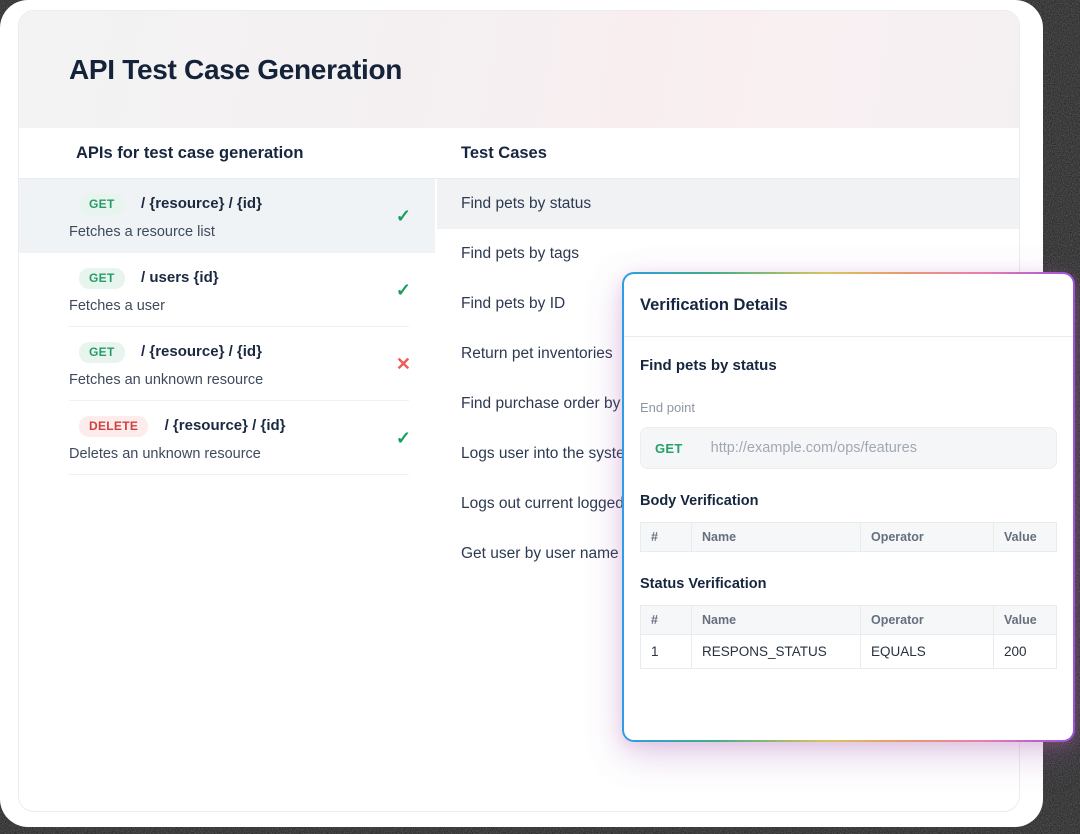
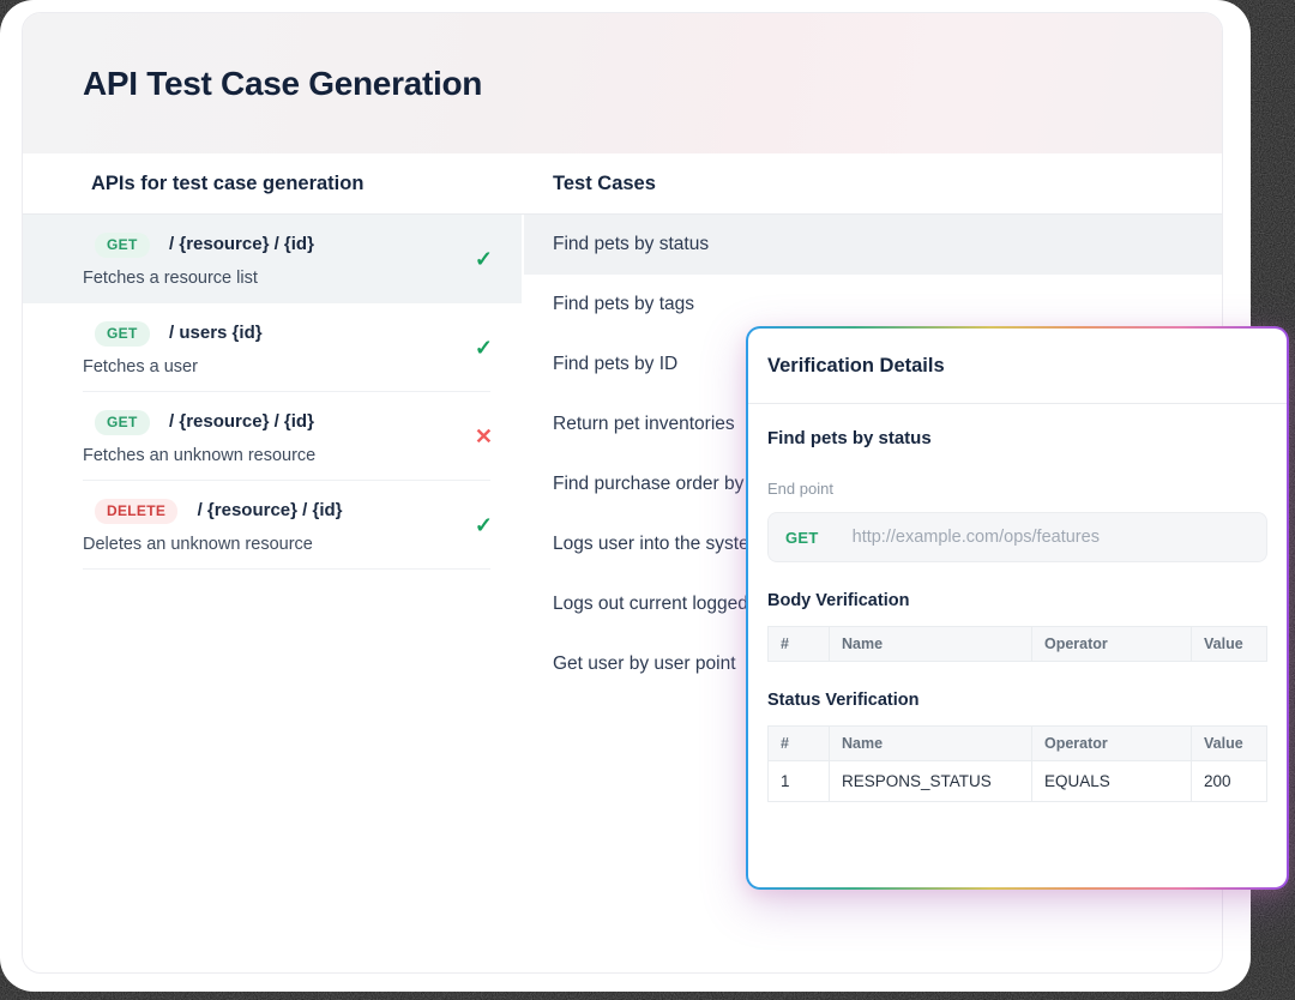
  API Test Case Generation
  APIs for test case generation
  Test Cases
  GET / {resource} / {id}
  Fetches a resource list
  ✓
  GET / users {id}
  Fetches a user
  ✓
  GET / {resource} / {id}
  Fetches an unknown resource
  ✕
  DELETE / {resource} / {id}
  Deletes an unknown resource
  ✓
  Find pets by status
  Find pets by tags
  Find pets by ID
  Return pet inventories
  Find purchase order by
  Logs user into the syste
  Logs out current logged
- Get user by user name
+ Get user by user point
  Verification Details
  Find pets by status
  End point
  GET
  http://example.com/ops/features
  Body Verification
  #	Name	Operator	Value
  Status Verification
  #	Name	Operator	Value
  1	RESPONS_STATUS	EQUALS	200
